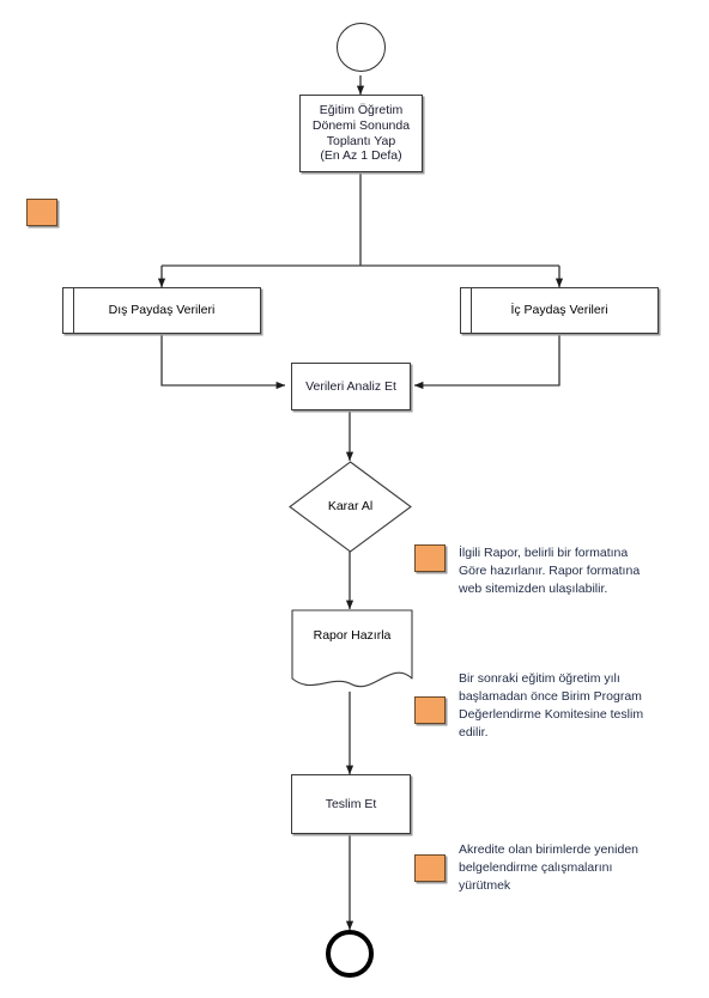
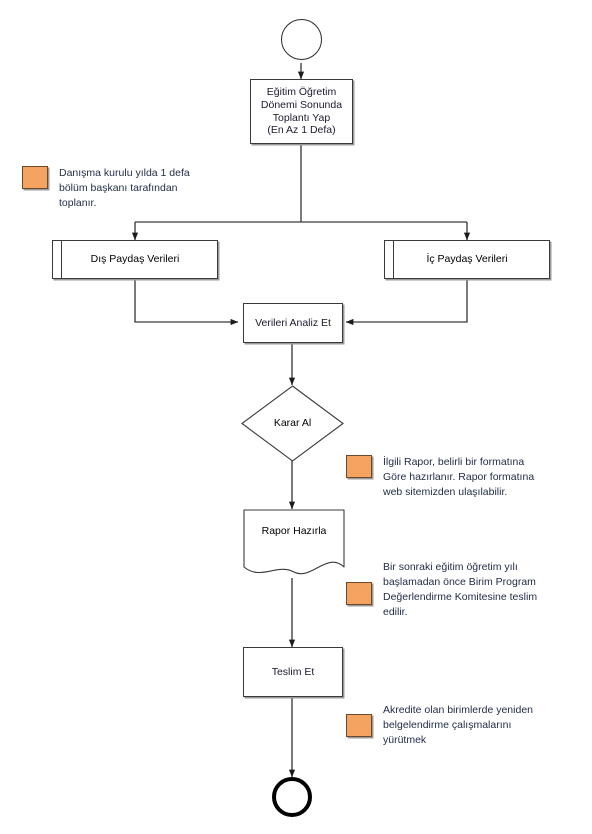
  Eğitim Öğretim
  Dönemi Sonunda
  Toplantı Yap
  (En Az 1 Defa)
  Dış Paydaş Verileri
  İç Paydaş Verileri
  Verileri Analiz Et
  Karar Al
  Rapor Hazırla
  Teslim Et
+ Danışma kurulu yılda 1 defa
+ bölüm başkanı tarafından
+ toplanır.
  İlgili Rapor, belirli bir formatına
  Göre hazırlanır. Rapor formatına
  web sitemizden ulaşılabilir.
  Bir sonraki eğitim öğretim yılı
  başlamadan önce Birim Program
  Değerlendirme Komitesine teslim
  edilir.
  Akredite olan birimlerde yeniden
  belgelendirme çalışmalarını
  yürütmek
